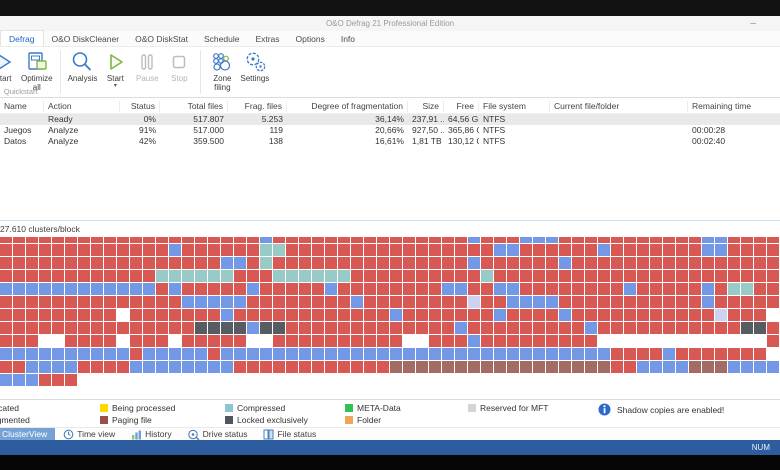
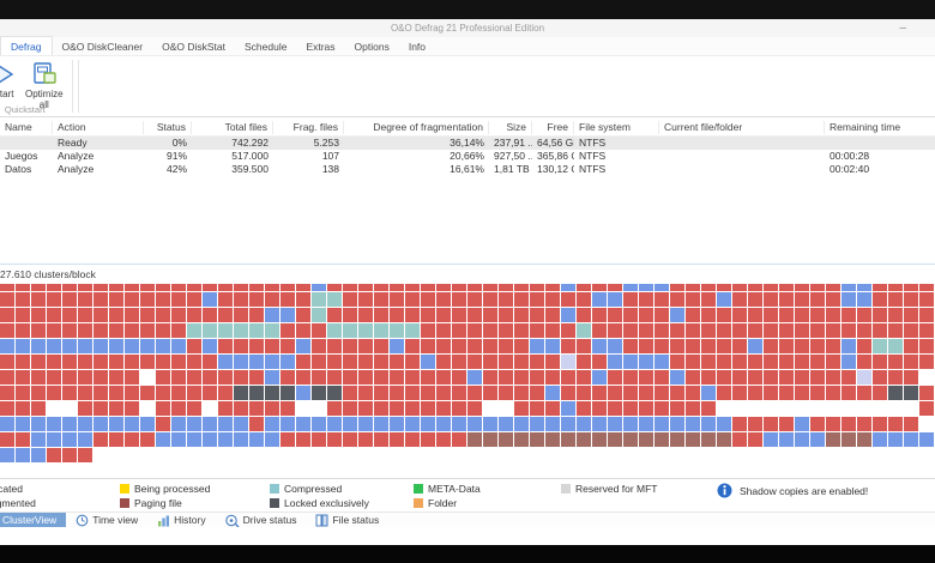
  O&O Defrag 21 Professional Edition
  –
  Defrag
  O&O DiskCleaner
  O&O DiskStat
  Schedule
  Extras
  Options
  Info
  tart
  Optimize
  all
  Quickstart
- Analysis
- Start
- Pause
- Stop
- Zone
- filing
- Settings
  Name
  Action
  Status
  Total files
  Frag. files
  Degree of fragmentation
  Size
  Free
  File system
  Current file/folder
  Remaining time
  Ready
  0%
- 517.807
+ 742.292
  5.253
  36,14%
  237,91 ..
  64,56 G
  NTFS
  Juegos
  Analyze
  91%
  517.000
- 119
+ 107
  20,66%
  927,50 ..
  365,86
  NTFS
  00:00:28
  Datos
  Analyze
  42%
  359.500
  138
  16,61%
  1,81 TB
  130,12
  NTFS
  00:02:40
  27.610 clusters/block
  Shadow copies are enabled!
  Being processed
  Paging file
  Compressed
  Locked exclusively
  META-Data
  Folder
  Reserved for MFT
  ClusterView
  Time view
  History
  Drive status
  File status
- NUM
